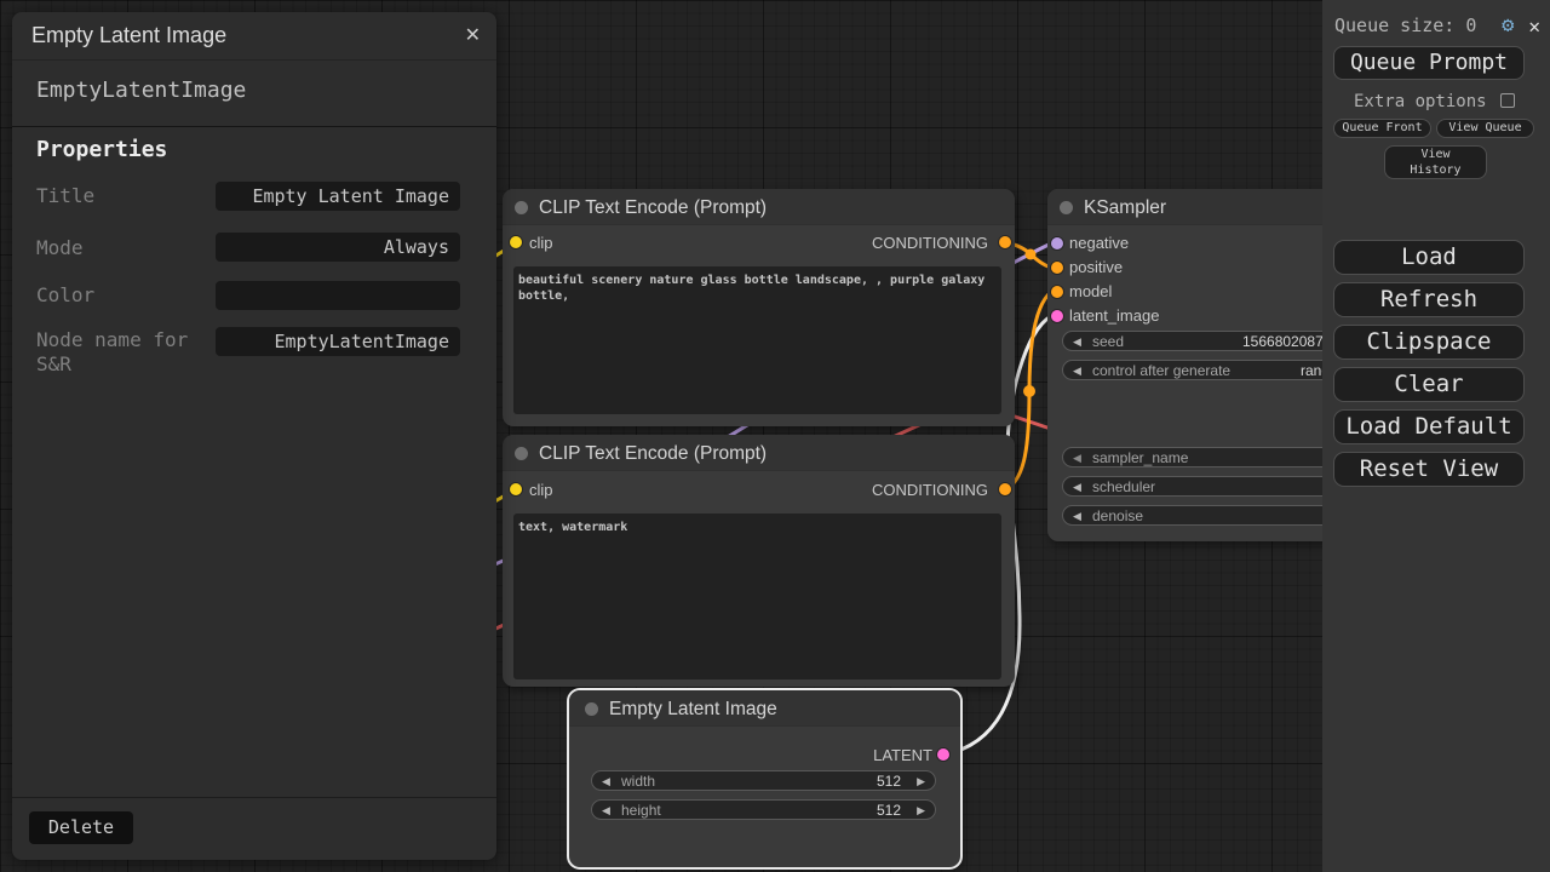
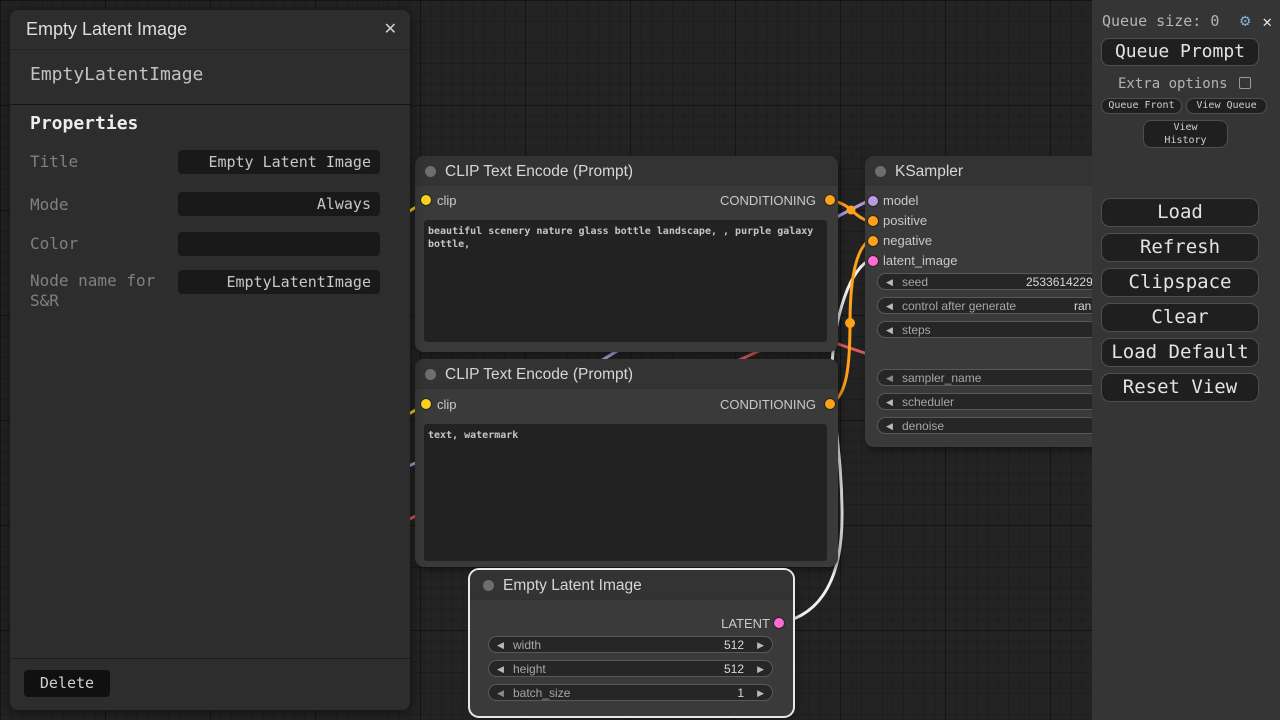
  CLIP Text Encode (Prompt)
  clip
  CONDITIONING
  beautiful scenery nature glass bottle landscape, , purple galaxy bottle,
  CLIP Text Encode (Prompt)
  clip
  CONDITIONING
  text, watermark
  KSampler
- negative
+ model
  positive
- model
+ negative
  latent_image
  seed
- 1566802087
+ 2533614229
  control after generate
+ steps
  sampler_name
  scheduler
  denoise
  Empty Latent Image
  LATENT
  width
  512
  height
  512
+ batch_size
+ 1
  Empty Latent Image
  ✕
  EmptyLatentImage
  Properties
  Title
  Empty Latent Image
  Mode
  Always
  Color
  Node name for S&R
  EmptyLatentImage
  Delete
  Queue size: 0
  ⚙
  ✕
  Queue Prompt
  Extra options
  Queue Front
  View Queue
  View History
  Load
  Refresh
  Clipspace
  Clear
  Load Default
  Reset View
